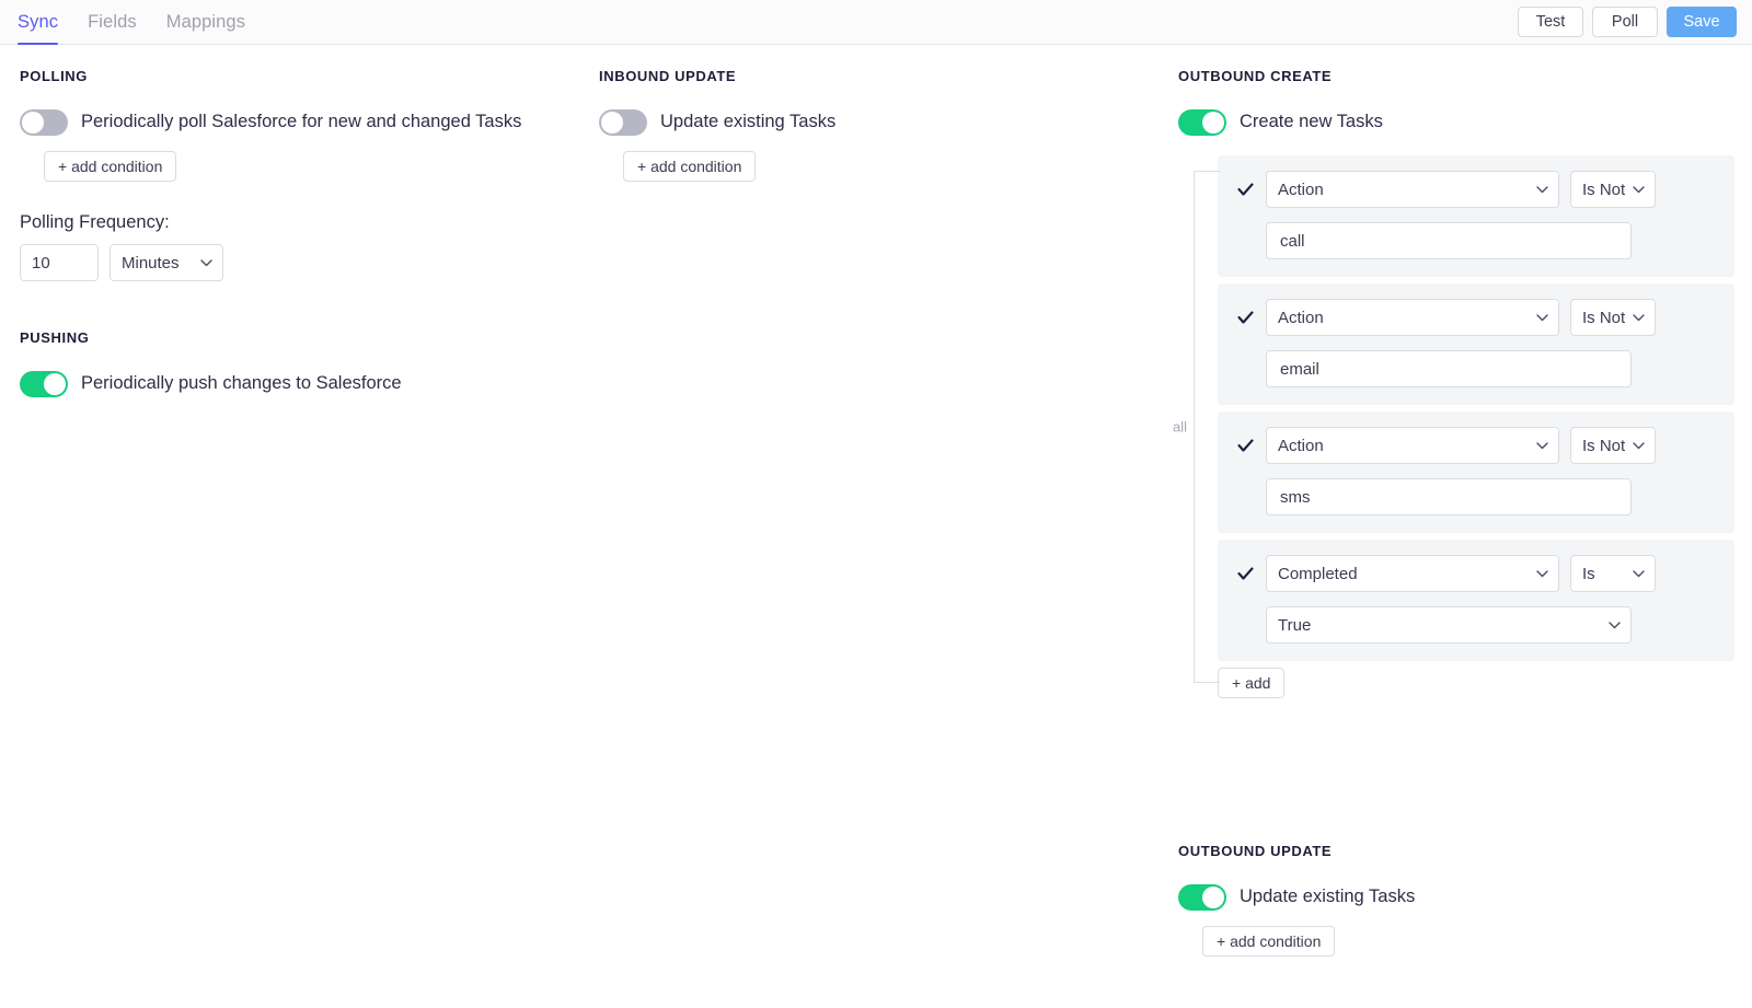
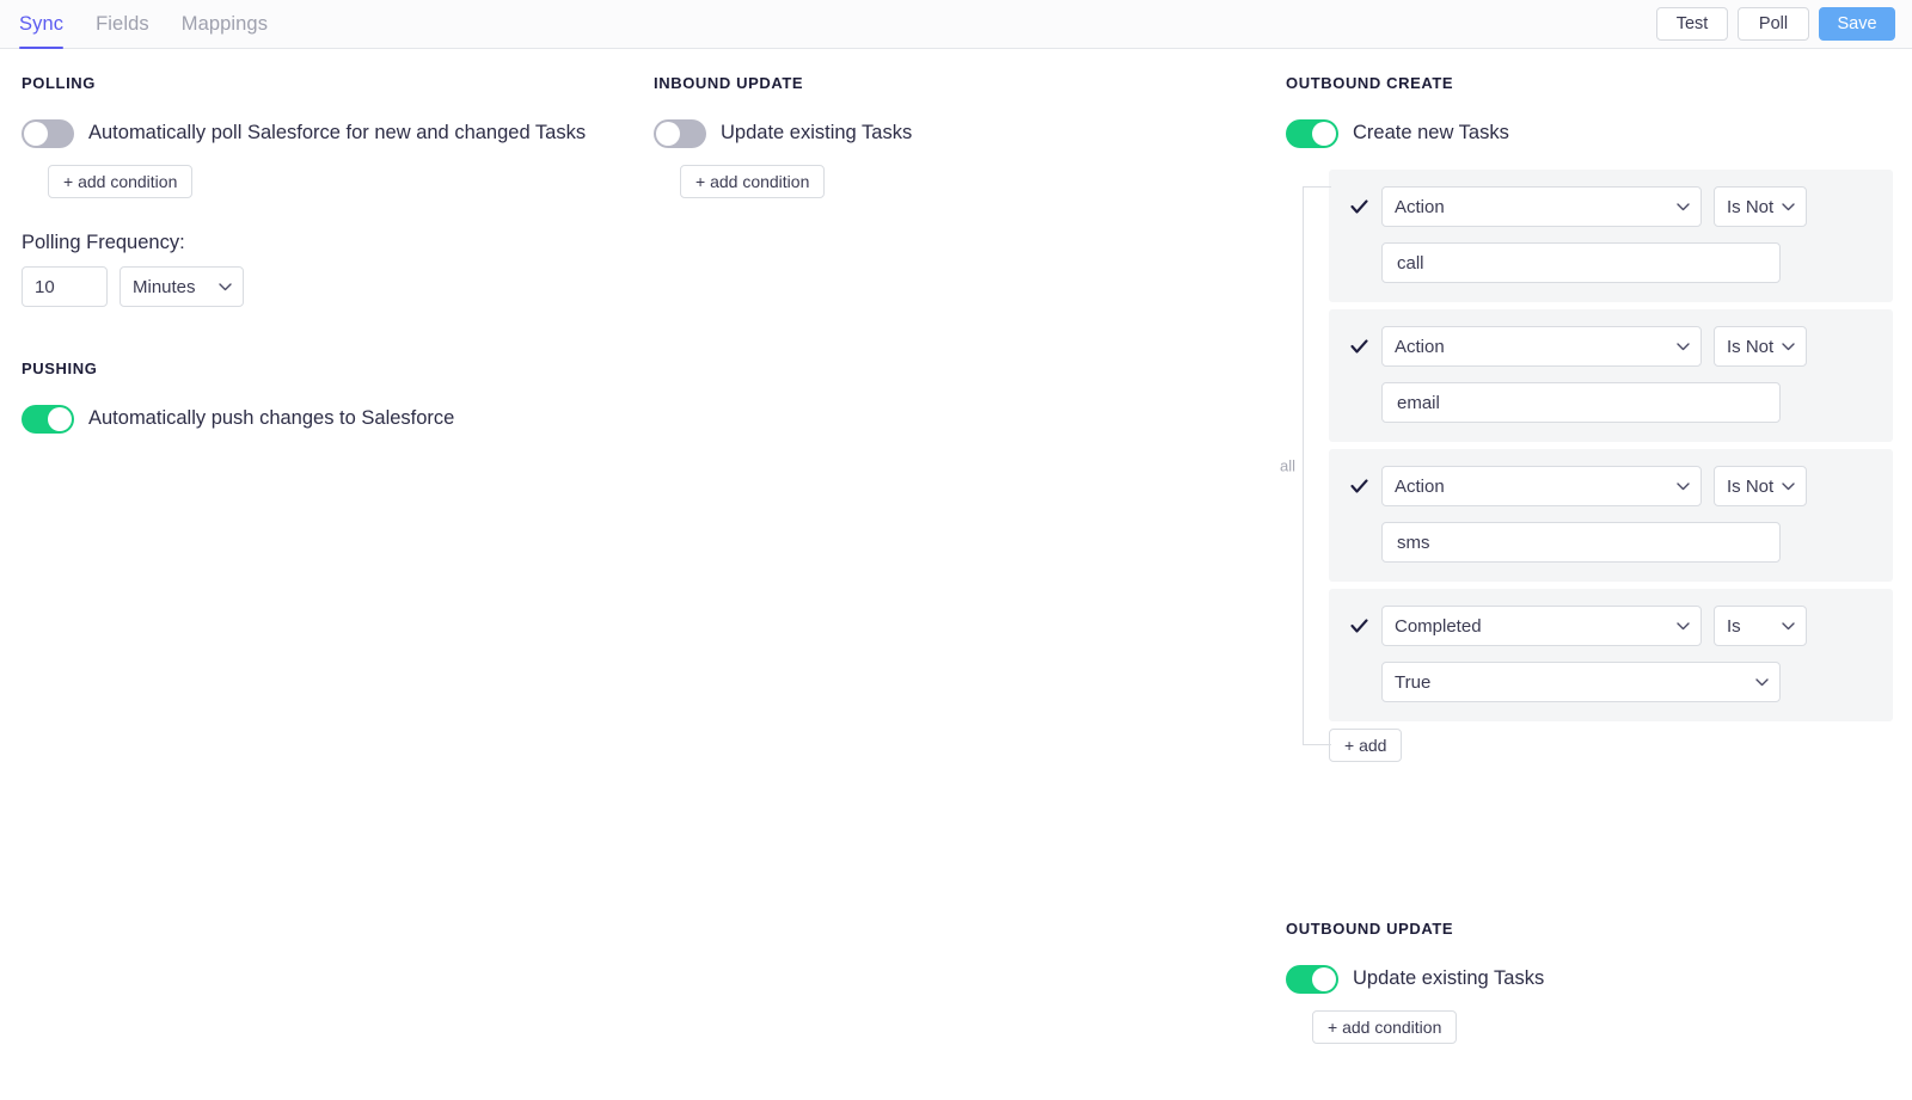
  Sync
  Fields
  Mappings
  Test
  Poll
  Save
  POLLING
- Periodically poll Salesforce for new and changed Tasks
+ Automatically poll Salesforce for new and changed Tasks
  + add condition
  Polling Frequency:
  10
  Minutes
  PUSHING
- Periodically push changes to Salesforce
+ Automatically push changes to Salesforce
  INBOUND UPDATE
  Update existing Tasks
  + add condition
  OUTBOUND CREATE
  Create new Tasks
  all
  Action
  Is Not
  call
  Action
  Is Not
  email
  Action
  Is Not
  sms
  Completed
  Is
  True
  + add
  OUTBOUND UPDATE
  Update existing Tasks
  + add condition
